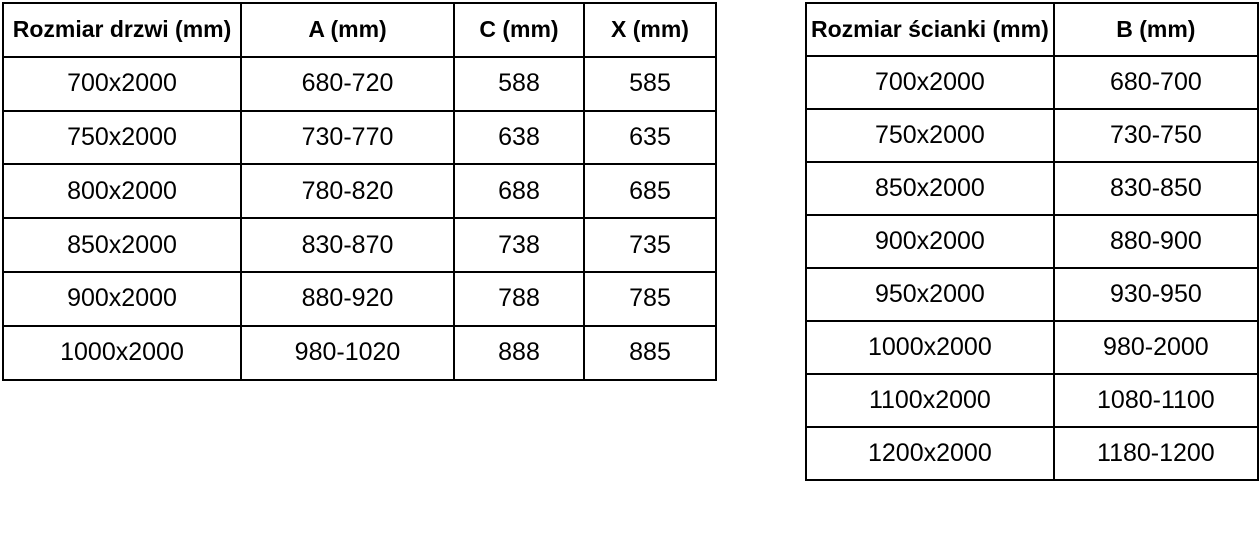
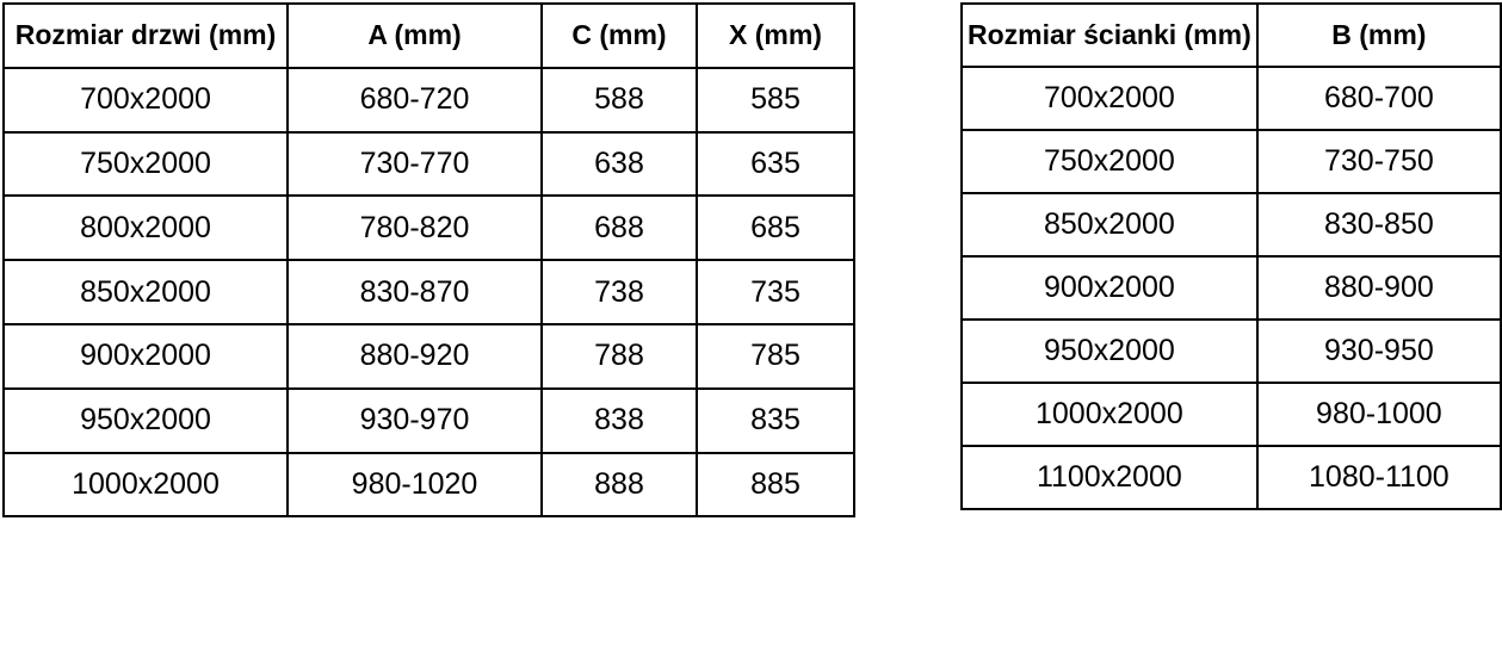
  Rozmiar drzwi (mm)	A (mm)	C (mm)	X (mm)
  700x2000	680-720	588	585
  750x2000	730-770	638	635
  800x2000	780-820	688	685
  850x2000	830-870	738	735
  900x2000	880-920	788	785
+ 950x2000	930-970	838	835
  1000x2000	980-1020	888	885
  Rozmiar ścianki (mm)	B (mm)
  700x2000	680-700
  750x2000	730-750
  850x2000	830-850
  900x2000	880-900
  950x2000	930-950
- 1000x2000	980-2000
+ 1000x2000	980-1000
  1100x2000	1080-1100
- 1200x2000	1180-1200
